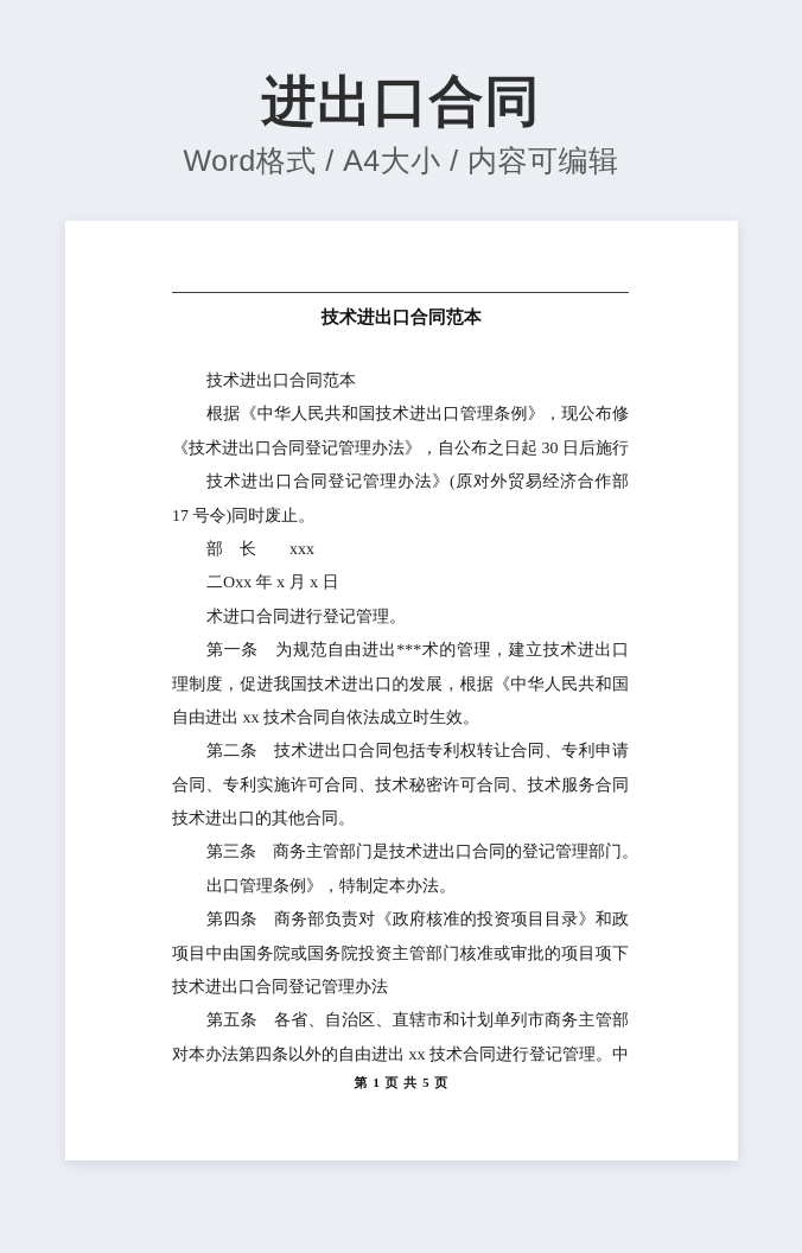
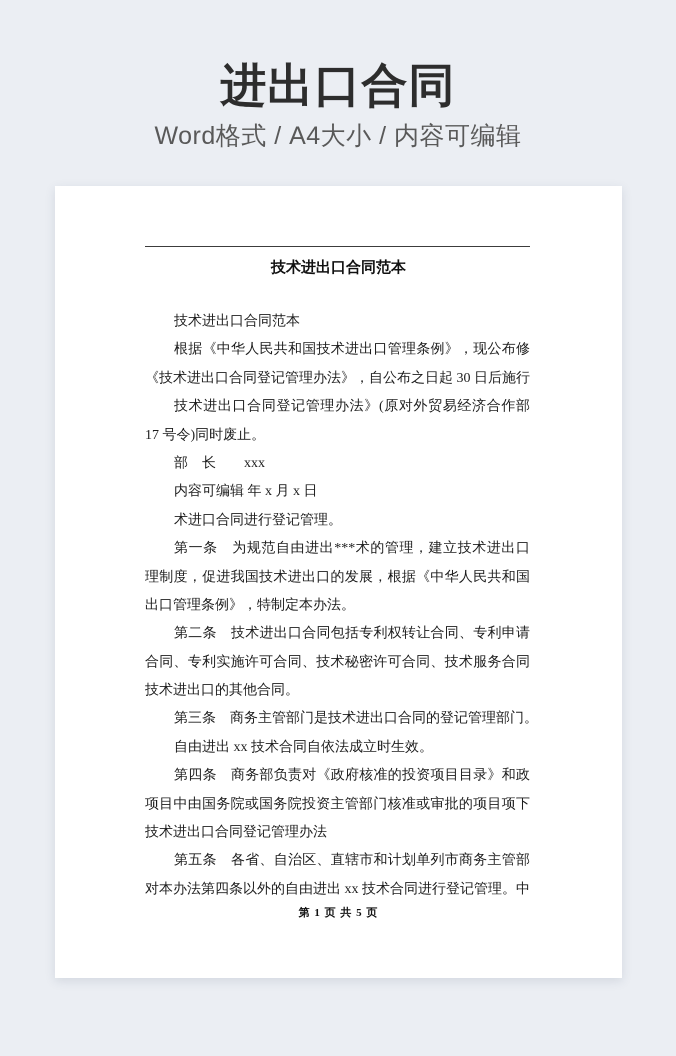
  进出口合同
  Word格式 / A4大小 / 内容可编辑
  技术进出口合同范本
  技术进出口合同范本
  根据《中华人民共和国技术进出口管理条例》，现公布修
  《技术进出口合同登记管理办法》，自公布之日起 30 日后施行
  技术进出口合同登记管理办法》(原对外贸易经济合作部
  17 号令)同时废止。
  部 长 xxx
- 二Oxx 年 x 月 x 日
+ 内容可编辑 年 x 月 x 日
  术进口合同进行登记管理。
  第一条 为规范自由进出***术的管理，建立技术进出口
  理制度，促进我国技术进出口的发展，根据《中华人民共和国
- 自由进出 xx 技术合同自依法成立时生效。
+ 出口管理条例》，特制定本办法。
  第二条 技术进出口合同包括专利权转让合同、专利申请
  合同、专利实施许可合同、技术秘密许可合同、技术服务合同
  技术进出口的其他合同。
  第三条 商务主管部门是技术进出口合同的登记管理部门
- 出口管理条例》，特制定本办法。
+ 自由进出 xx 技术合同自依法成立时生效。
  第四条 商务部负责对《政府核准的投资项目目录》和政
  项目中由国务院或国务院投资主管部门核准或审批的项目项下
  技术进出口合同登记管理办法
  第五条 各省、自治区、直辖市和计划单列市商务主管部
  对本办法第四条以外的自由进出 xx 技术合同进行登记管理。中
  第 1 页 共 5 页
